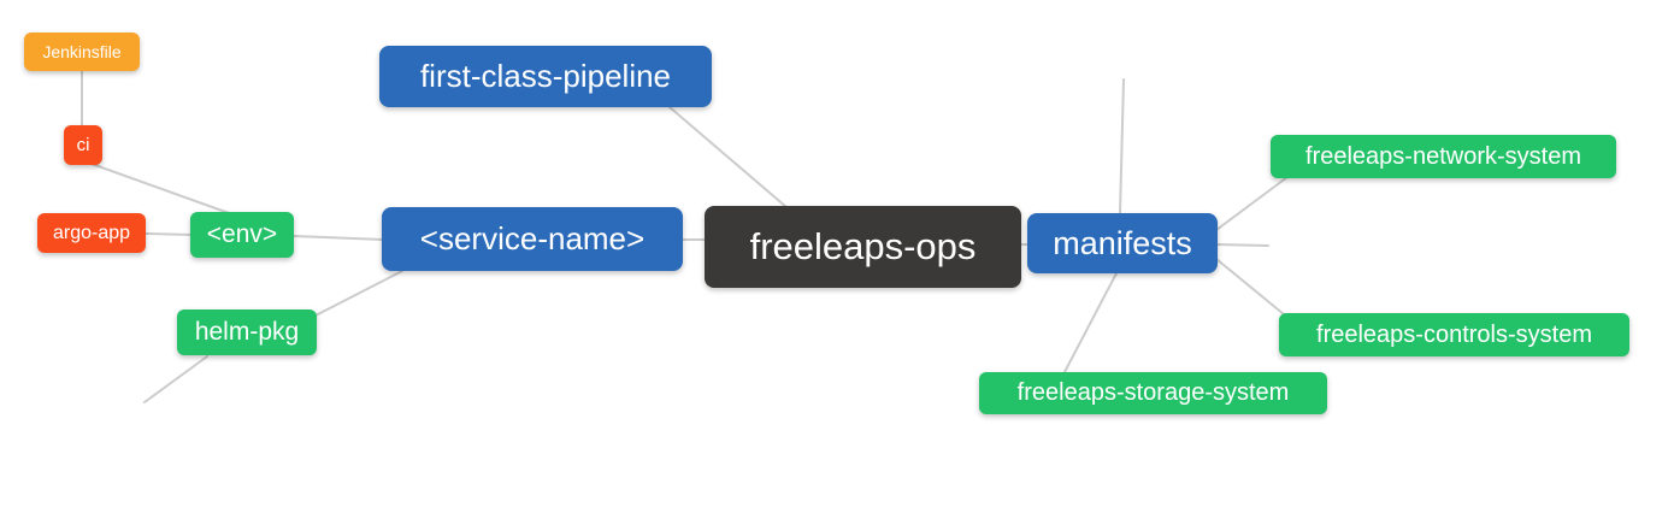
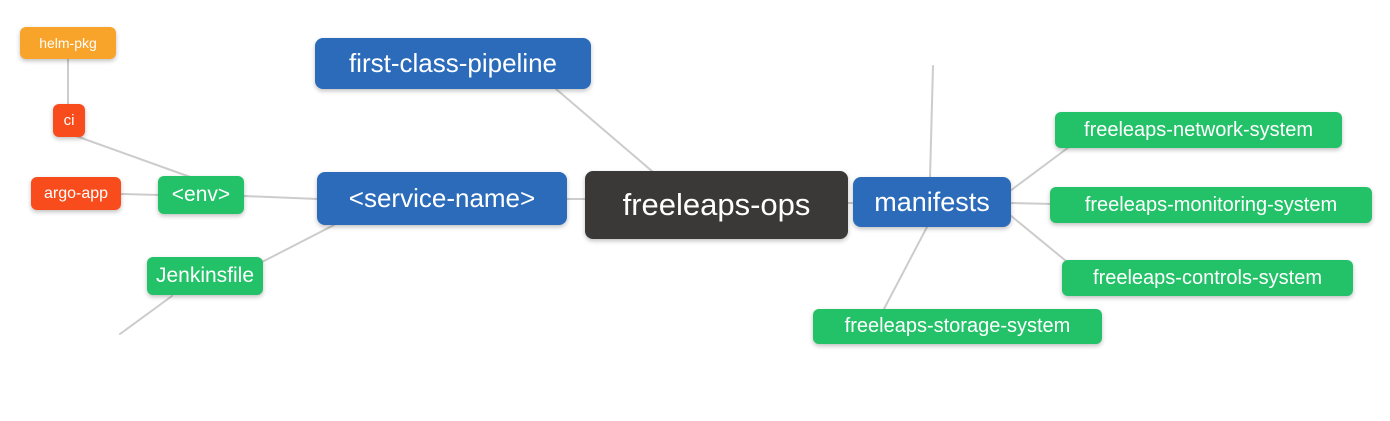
- Jenkinsfile
+ helm-pkg
  ci
  argo-app
  <env>
- helm-pkg
+ Jenkinsfile
  first-class-pipeline
  <service-name>
  freeleaps-ops
  manifests
  freeleaps-network-system
+ freeleaps-monitoring-system
  freeleaps-controls-system
  freeleaps-storage-system
